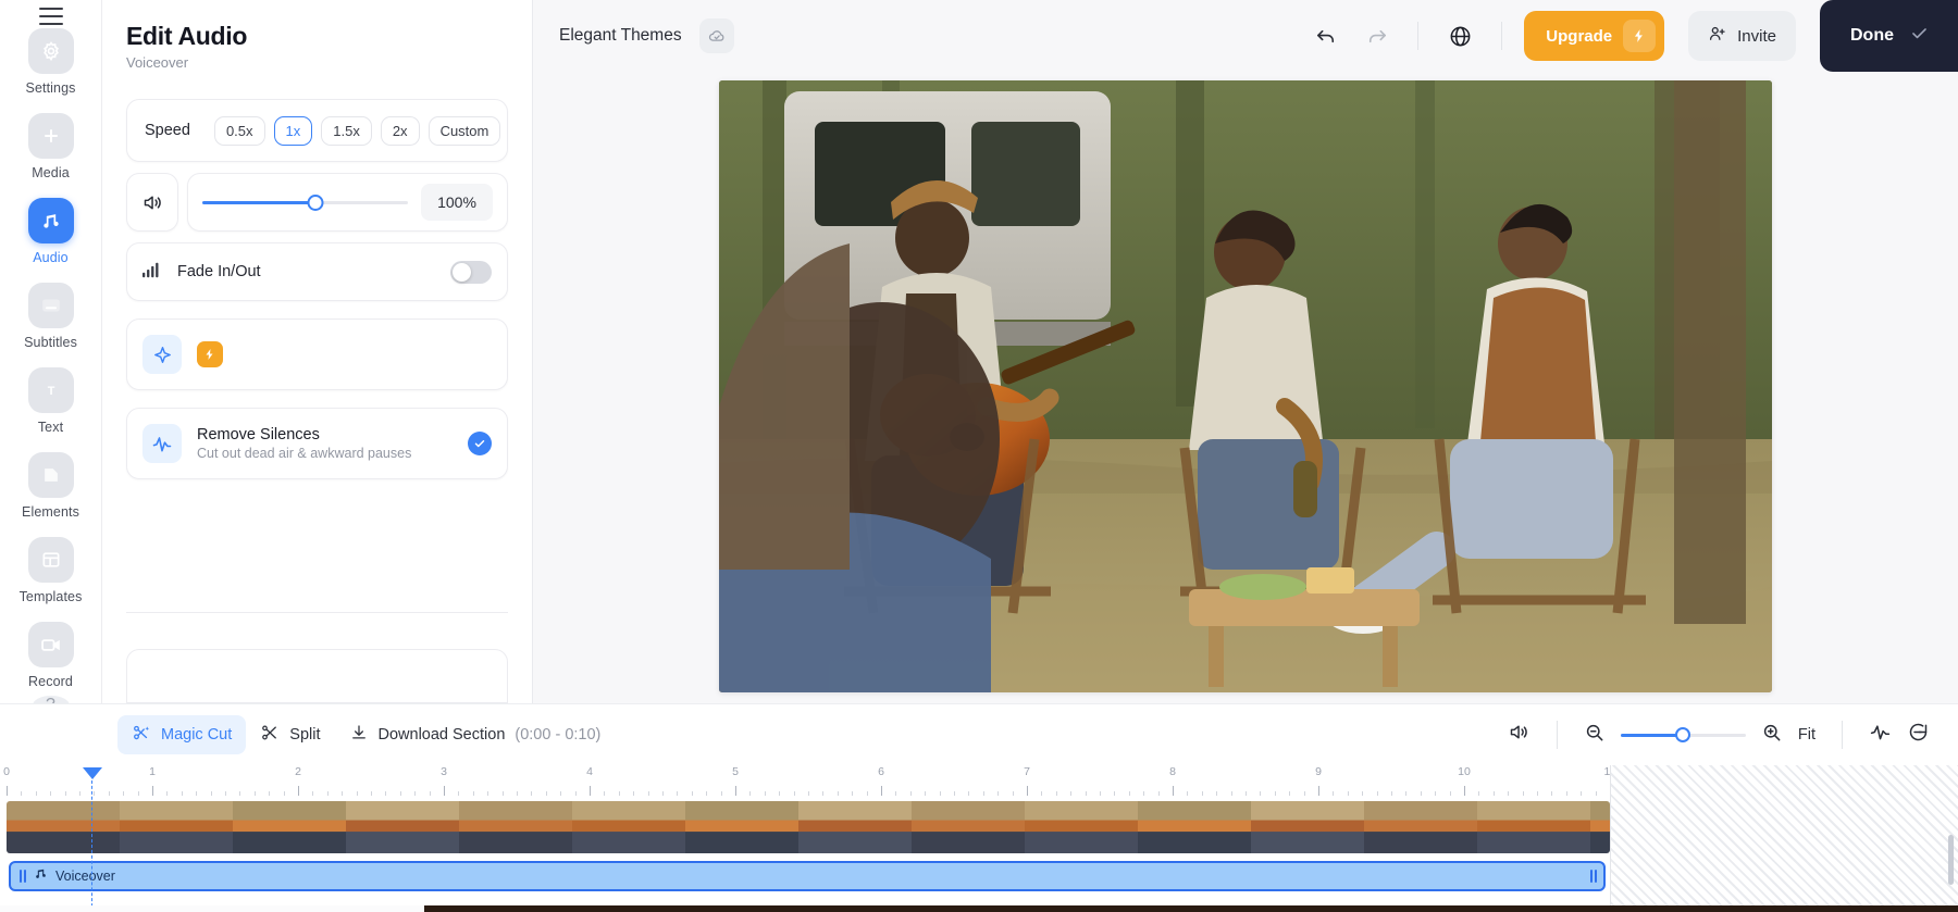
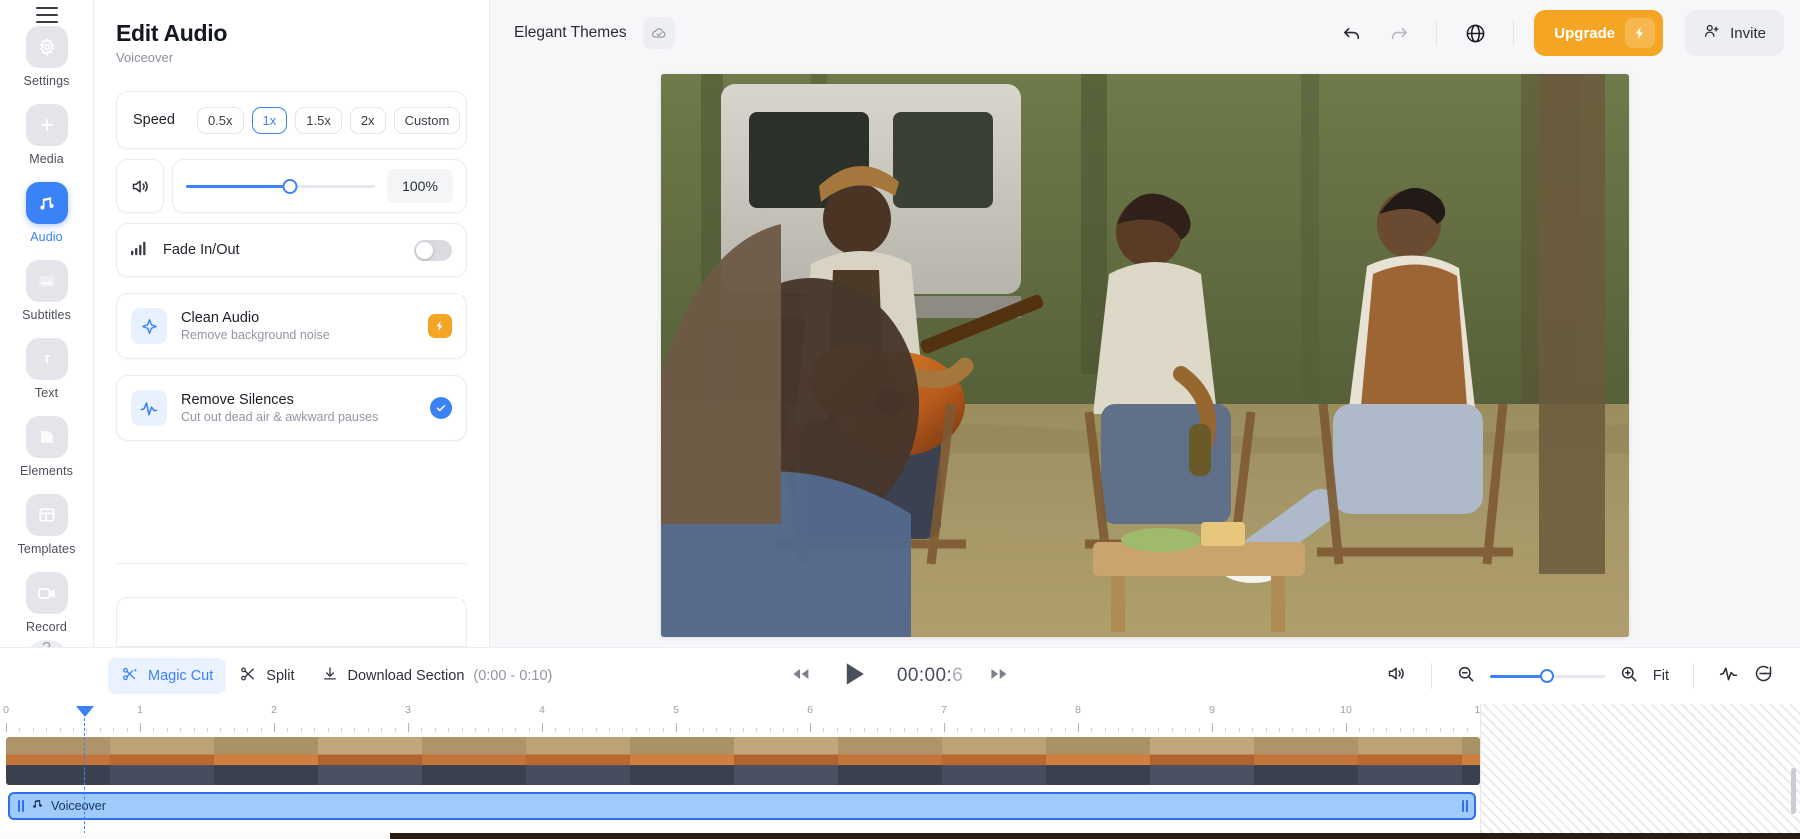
  Settings
  Media
  Audio
  Subtitles
  T
  Text
  Elements
  Templates
  Record
  Edit Audio
  Voiceover
  Speed
  0.5x
  1x
  1.5x
  2x
  Custom
  100%
  Fade In/Out
+ Clean Audio
+ Remove background noise
  Remove Silences
  Cut out dead air & awkward pauses
  Elegant Themes
  Upgrade
  Invite
- Done
  Magic Cut
  Split
  Download Section
  (0:00 - 0:10)
+ 00:00:6
  Fit
  0
  1
  2
  3
  4
  5
  6
  7
  8
  9
  10
  Voiceover
